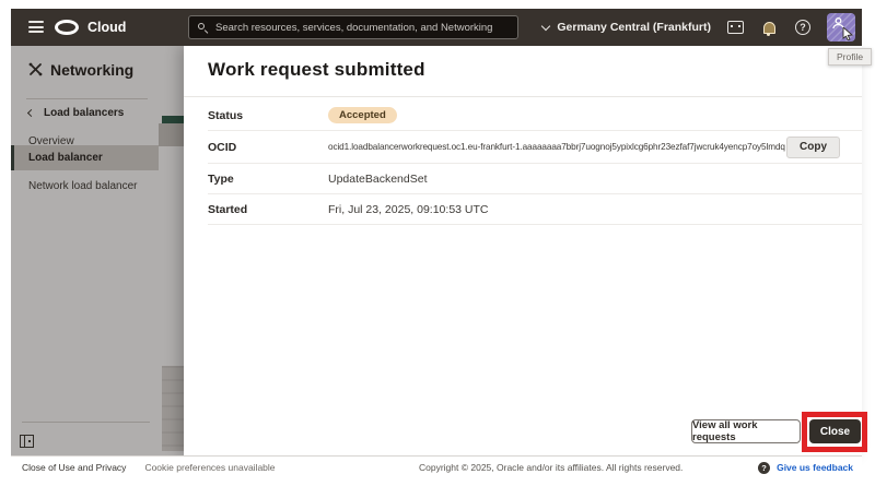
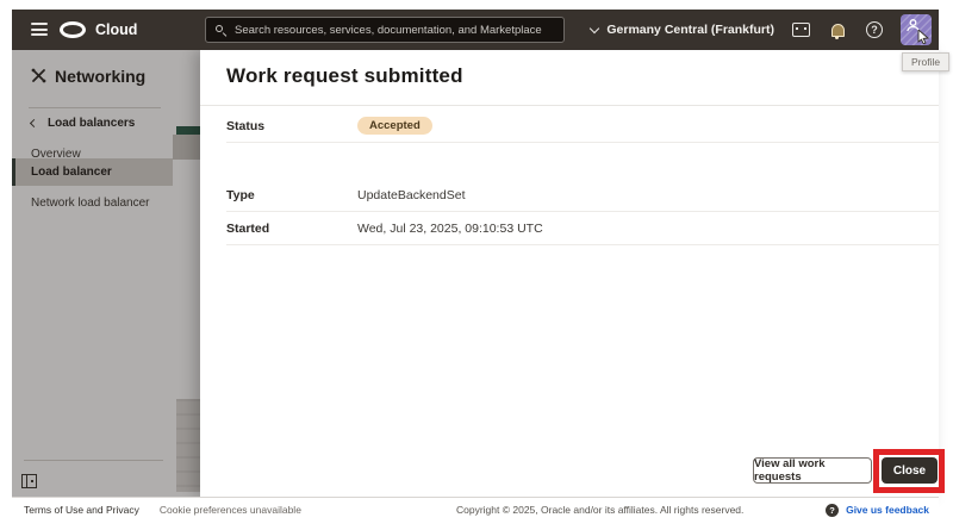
  Networking
  Load balancers
  Overview
  Load balancer
  Network load balancer
  Work request submitted
  Status
  Accepted
- OCID
- ocid1.loadbalancerworkrequest.oc1.eu-frankfurt-1.aaaaaaaa7bbrj7uognoj5ypixlcg6phr23ezfaf7jwcruk4yencp7oy5lmdq
- Copy
  Type
  UpdateBackendSet
  Started
- Fri, Jul 23, 2025, 09:10:53 UTC
+ Wed, Jul 23, 2025, 09:10:53 UTC
  View all work requests
  Close
  Cloud
- Search resources, services, documentation, and Networking
+ Search resources, services, documentation, and Marketplace
  Germany Central (Frankfurt)
  ?
  Profile
- Close of Use and Privacy
+ Terms of Use and Privacy
  Cookie preferences unavailable
  Copyright © 2025, Oracle and/or its affiliates. All rights reserved.
  ?
  Give us feedback
